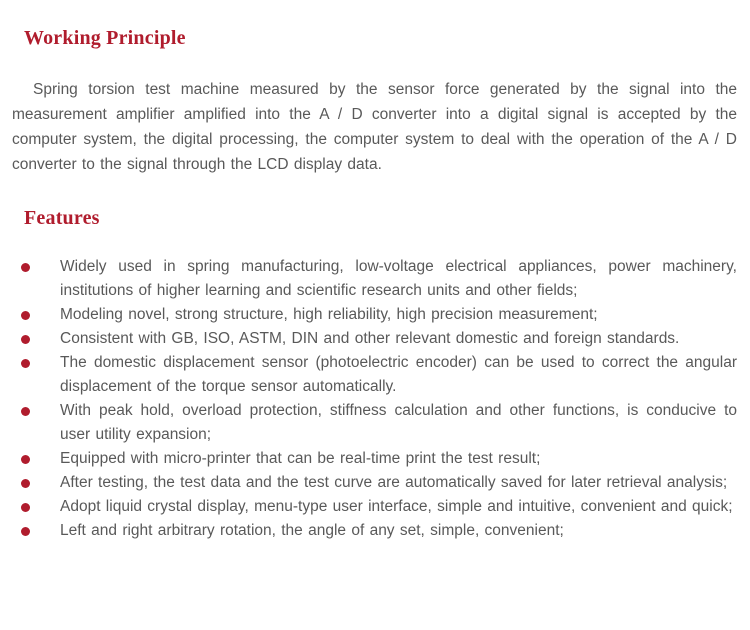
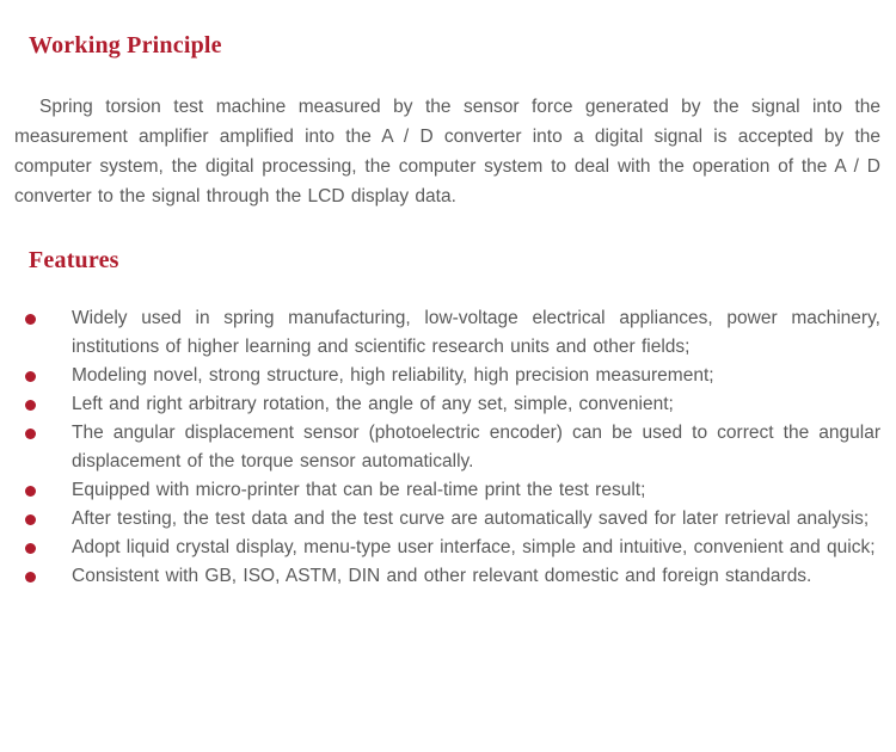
  Working Principle
  Spring torsion test machine measured by the sensor force generated by the signal into the measurement amplifier amplified into the A / D converter into a digital signal is accepted by the computer system, the digital processing, the computer system to deal with the operation of the A / D converter to the signal through the LCD display data.
  Features
  Widely used in spring manufacturing, low-voltage electrical appliances, power machinery, institutions of higher learning and scientific research units and other fields;
  Modeling novel, strong structure, high reliability, high precision measurement;
- Consistent with GB, ISO, ASTM, DIN and other relevant domestic and foreign standards.
+ Left and right arbitrary rotation, the angle of any set, simple, convenient;
- The domestic displacement sensor (photoelectric encoder) can be used to correct the angular displacement of the torque sensor automatically.
+ The angular displacement sensor (photoelectric encoder) can be used to correct the angular displacement of the torque sensor automatically.
- With peak hold, overload protection, stiffness calculation and other functions, is conducive to user utility expansion;
  Equipped with micro-printer that can be real-time print the test result;
  After testing, the test data and the test curve are automatically saved for later retrieval analysis;
  Adopt liquid crystal display, menu-type user interface, simple and intuitive, convenient and quick;
- Left and right arbitrary rotation, the angle of any set, simple, convenient;
+ Consistent with GB, ISO, ASTM, DIN and other relevant domestic and foreign standards.
